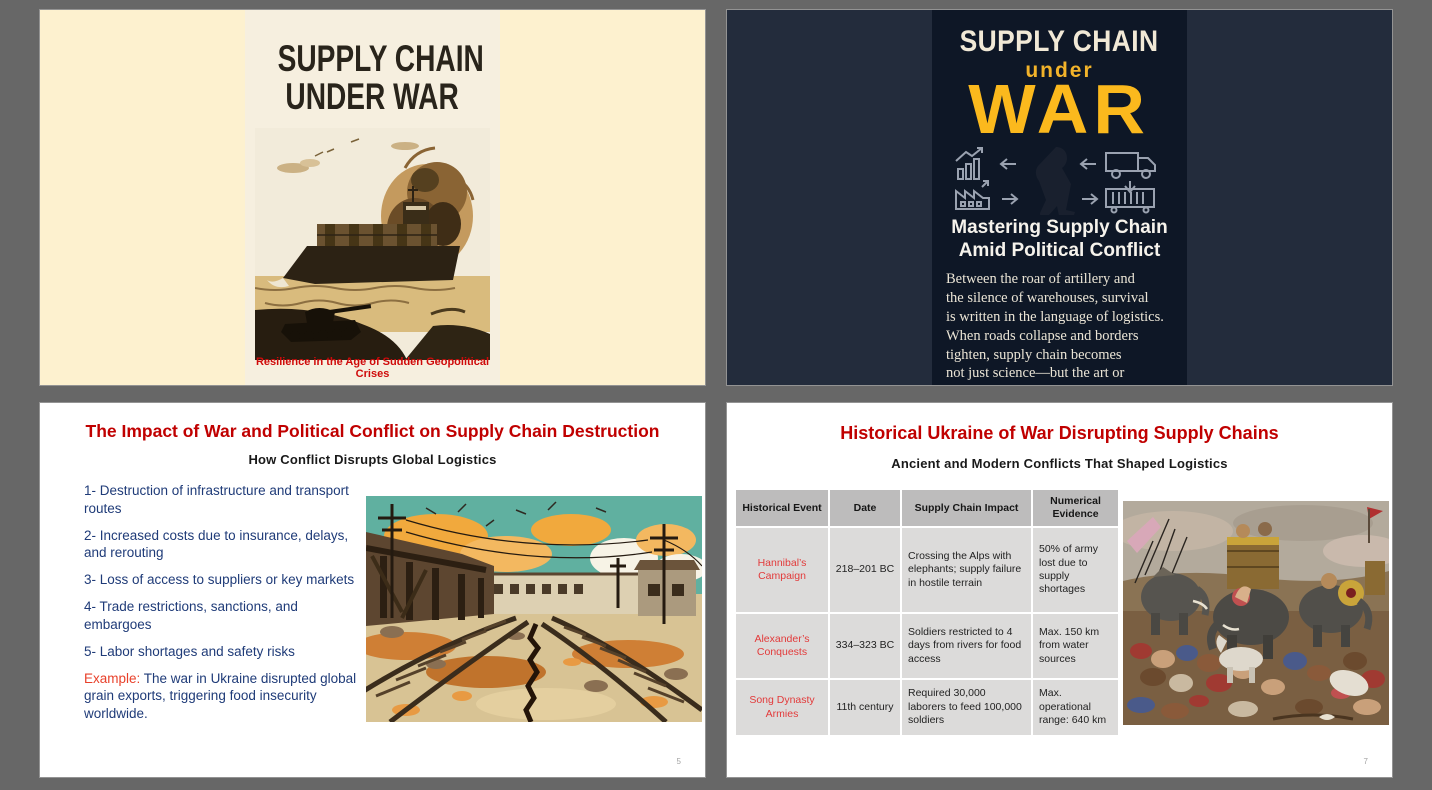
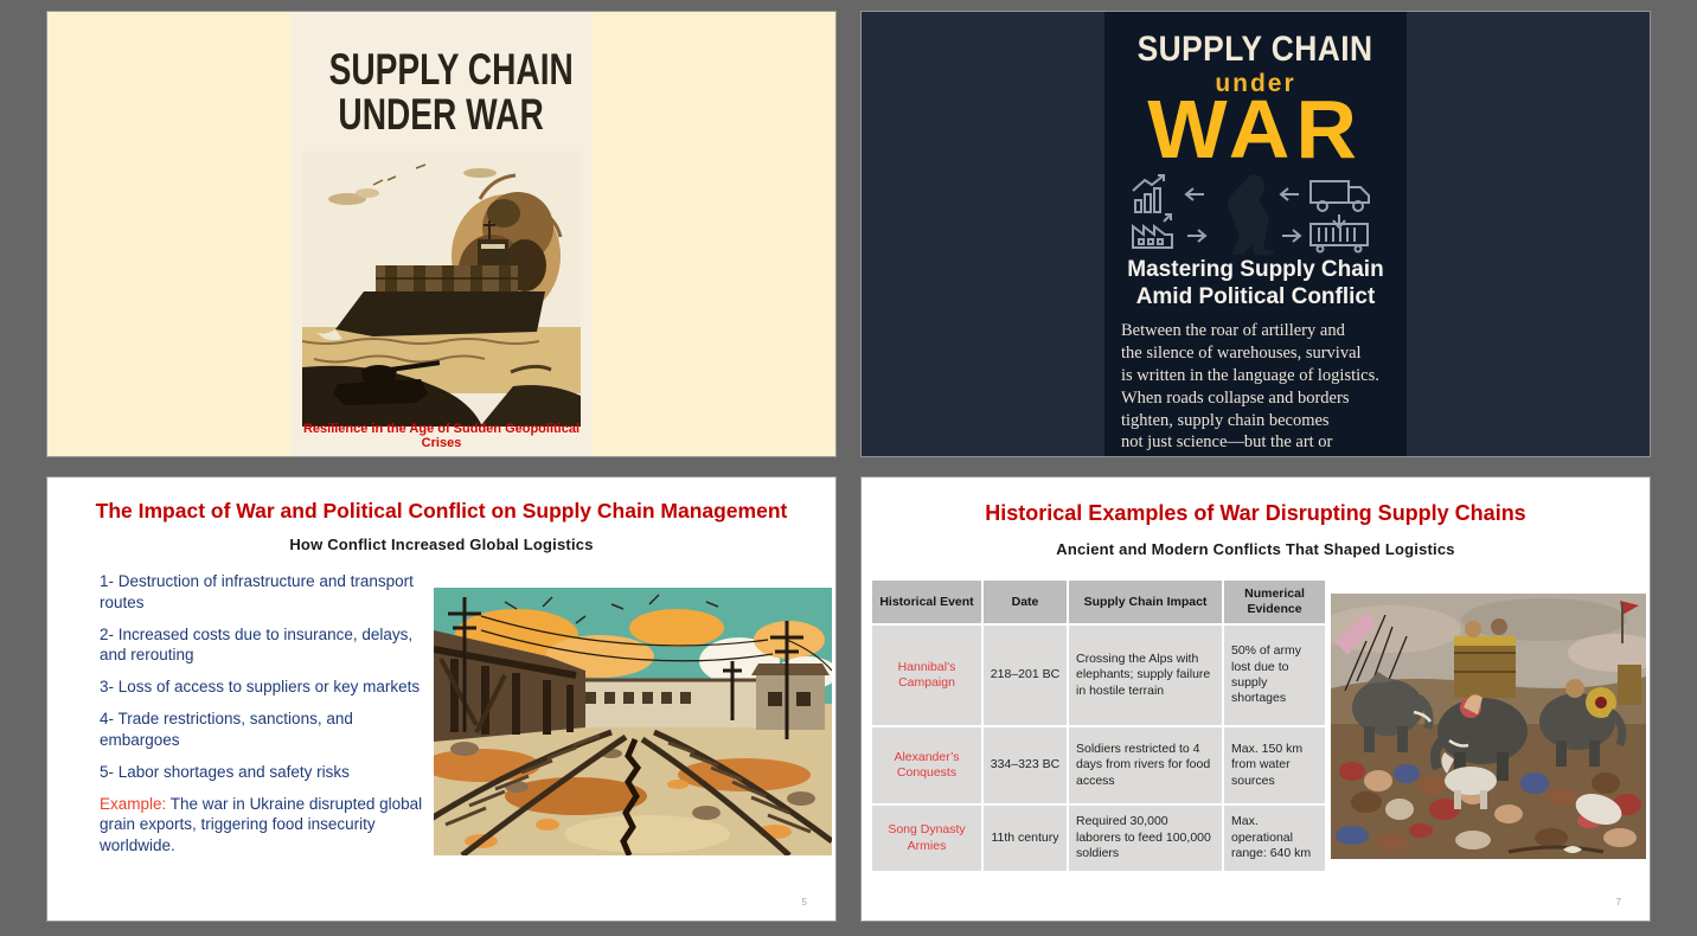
  SUPPLY CHAIN
  UNDER WAR
  Resilience in the Age of Sudden Geopolitical Crises
  SUPPLY CHAIN
  under
  WAR
  Mastering Supply Chain
  Amid Political Conflict
  Between the roar of artillery and
  the silence of warehouses, survival
  is written in the language of logistics.
  When roads collapse and borders
  tighten, supply chain becomes
  not just science—but the art or
- The Impact of War and Political Conflict on Supply Chain Destruction
+ The Impact of War and Political Conflict on Supply Chain Management
- How Conflict Disrupts Global Logistics
+ How Conflict Increased Global Logistics
  1- Destruction of infrastructure and transport routes
  2- Increased costs due to insurance, delays, and rerouting
  3- Loss of access to suppliers or key markets
  4- Trade restrictions, sanctions, and embargoes
  5- Labor shortages and safety risks
  Example: The war in Ukraine disrupted global grain exports, triggering food insecurity worldwide.
  5
- Historical Ukraine of War Disrupting Supply Chains
+ Historical Examples of War Disrupting Supply Chains
  Ancient and Modern Conflicts That Shaped Logistics
  Historical Event	Date	Supply Chain Impact	Numerical Evidence
  Hannibal’s Campaign	218–201 BC	Crossing the Alps with elephants; supply failure in hostile terrain	50% of army lost due to supply shortages
  Alexander’s Conquests	334–323 BC	Soldiers restricted to 4 days from rivers for food access	Max. 150 km from water sources
  Song Dynasty Armies	11th century	Required 30,000 laborers to feed 100,000 soldiers	Max. operational range: 640 km
  7
